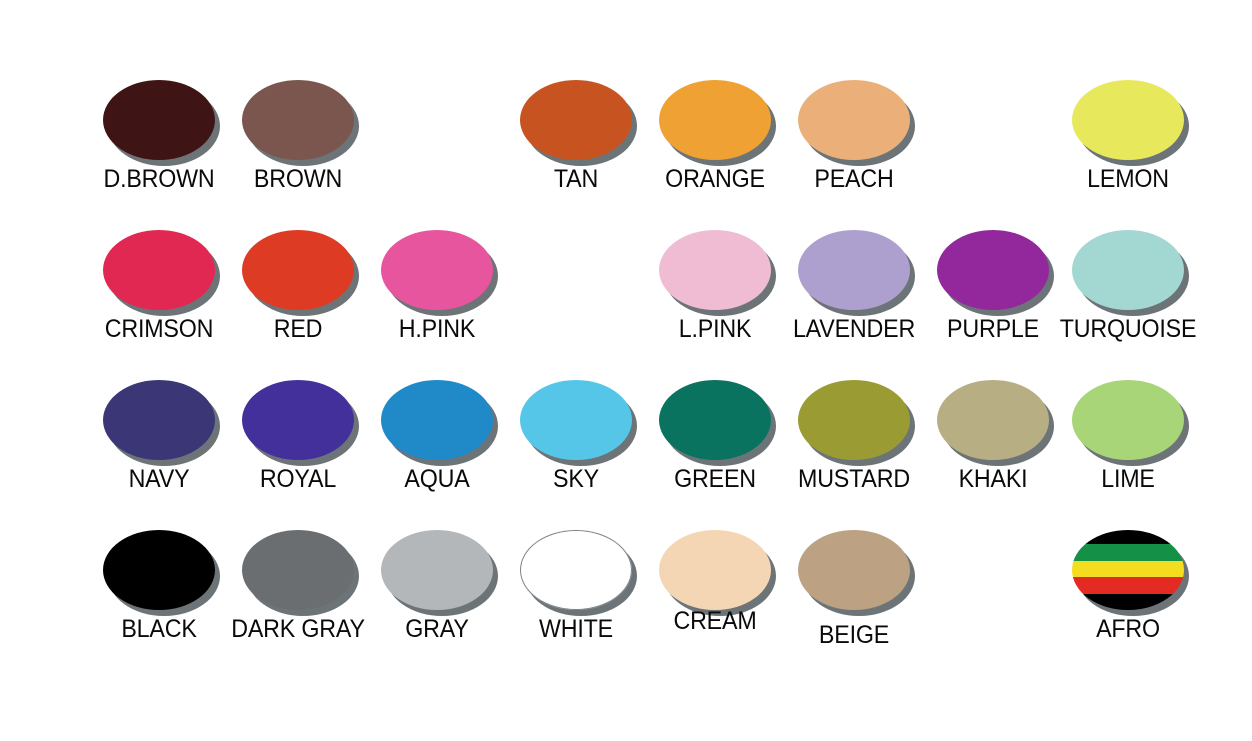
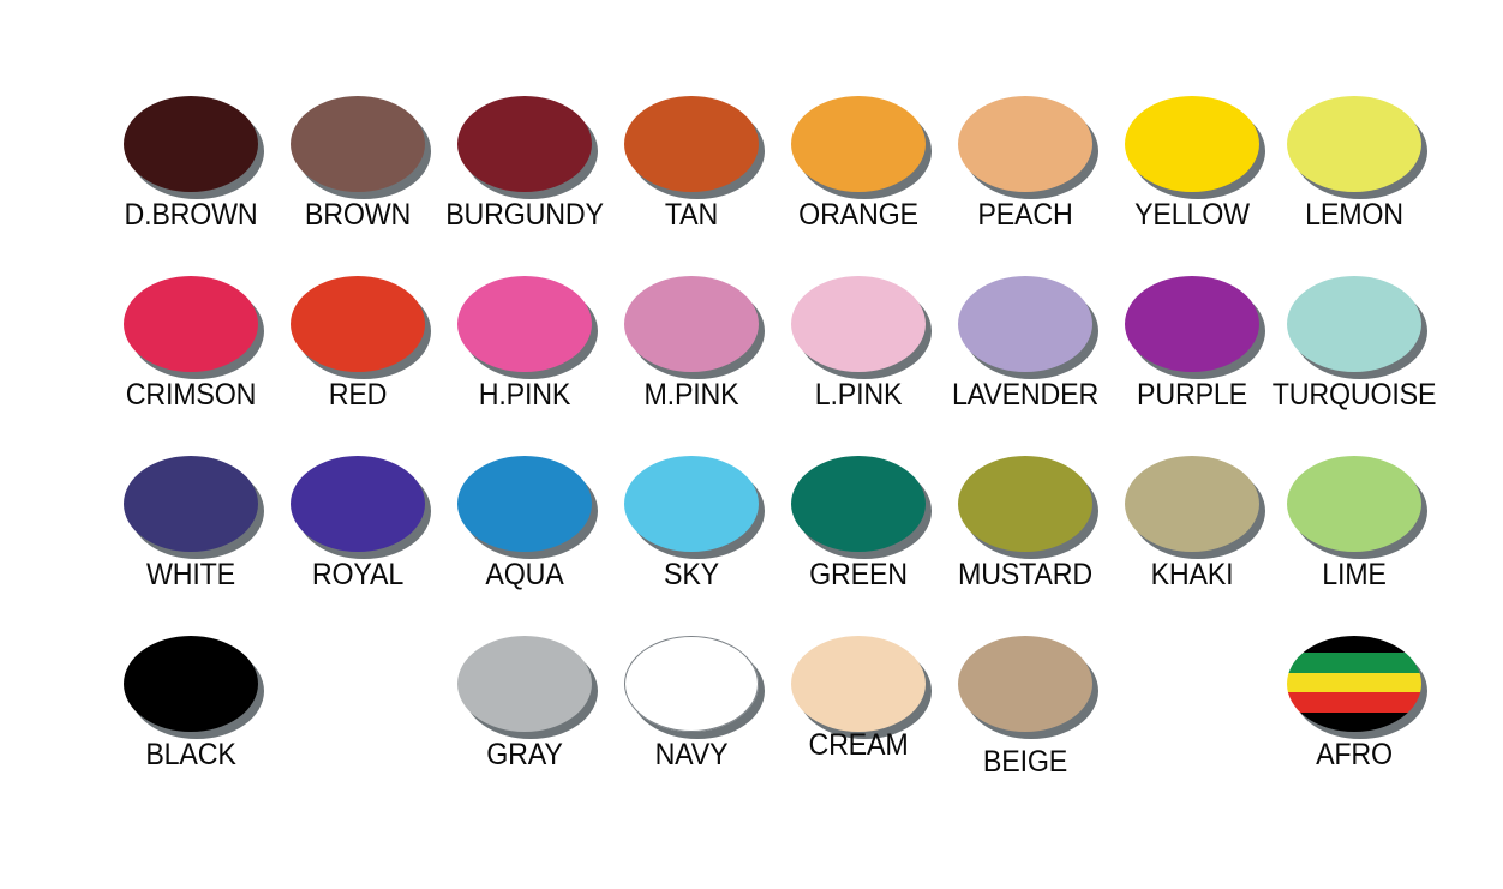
  D.BROWN
  BROWN
+ BURGUNDY
  TAN
  ORANGE
  PEACH
+ YELLOW
  LEMON
  CRIMSON
  RED
  H.PINK
+ M.PINK
  L.PINK
  LAVENDER
  PURPLE
  TURQUOISE
- NAVY
+ WHITE
  ROYAL
  AQUA
  SKY
  GREEN
  MUSTARD
  KHAKI
  LIME
  BLACK
- DARK GRAY
  GRAY
- WHITE
+ NAVY
  CREAM
  BEIGE
  AFRO
